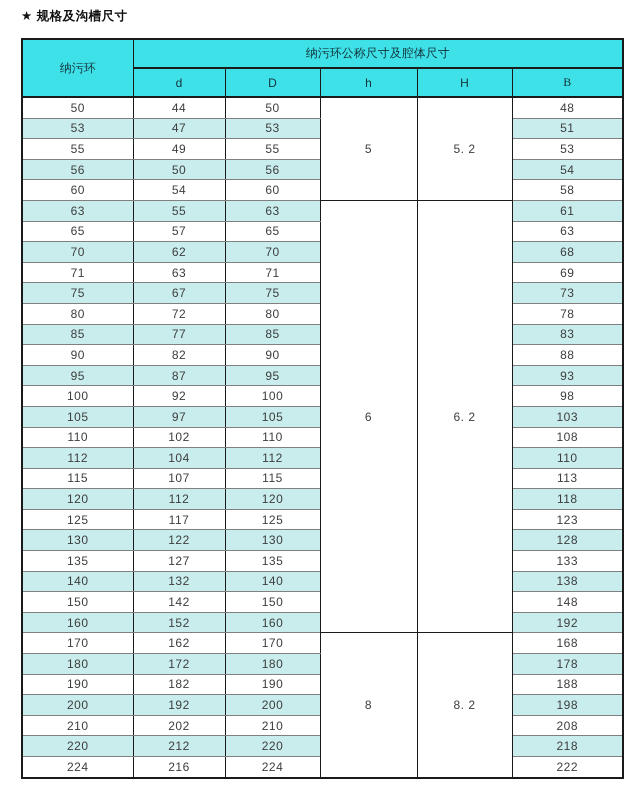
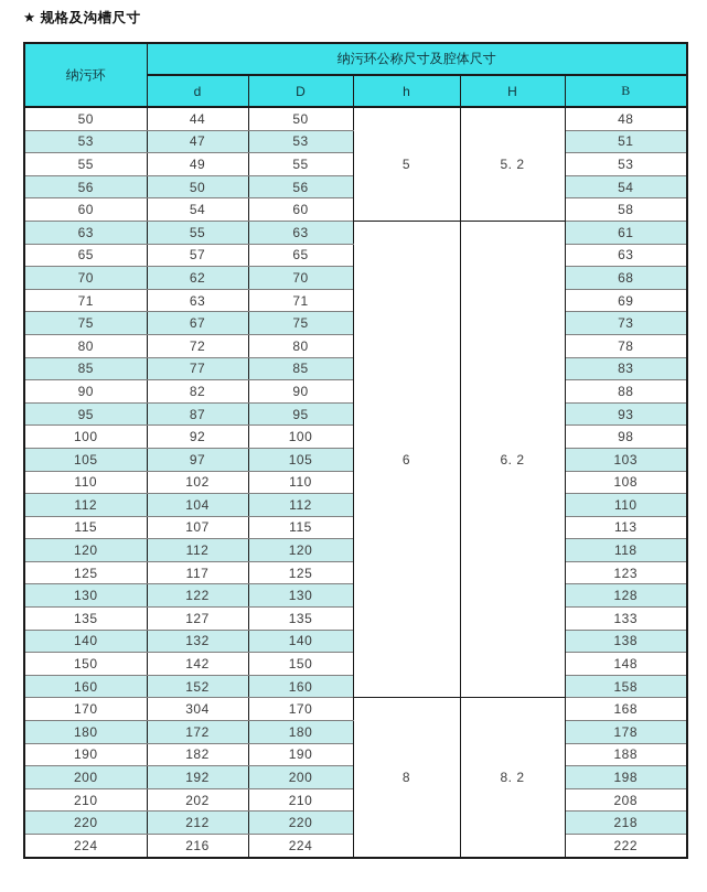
  ★ 规格及沟槽尺寸
  纳污环	纳污环公称尺寸及腔体尺寸
  d	D	h	H	B
  50	44	50	5	5. 2	48
  53	47	53	51
  55	49	55	53
  56	50	56	54
  60	54	60	58
  63	55	63	6	6. 2	61
  65	57	65	63
  70	62	70	68
  71	63	71	69
  75	67	75	73
  80	72	80	78
  85	77	85	83
  90	82	90	88
  95	87	95	93
  100	92	100	98
  105	97	105	103
  110	102	110	108
  112	104	112	110
  115	107	115	113
  120	112	120	118
  125	117	125	123
  130	122	130	128
  135	127	135	133
  140	132	140	138
  150	142	150	148
- 160	152	160	192
+ 160	152	160	158
- 170	162	170	8	8. 2	168
+ 170	304	170	8	8. 2	168
  180	172	180	178
  190	182	190	188
  200	192	200	198
  210	202	210	208
  220	212	220	218
  224	216	224	222
